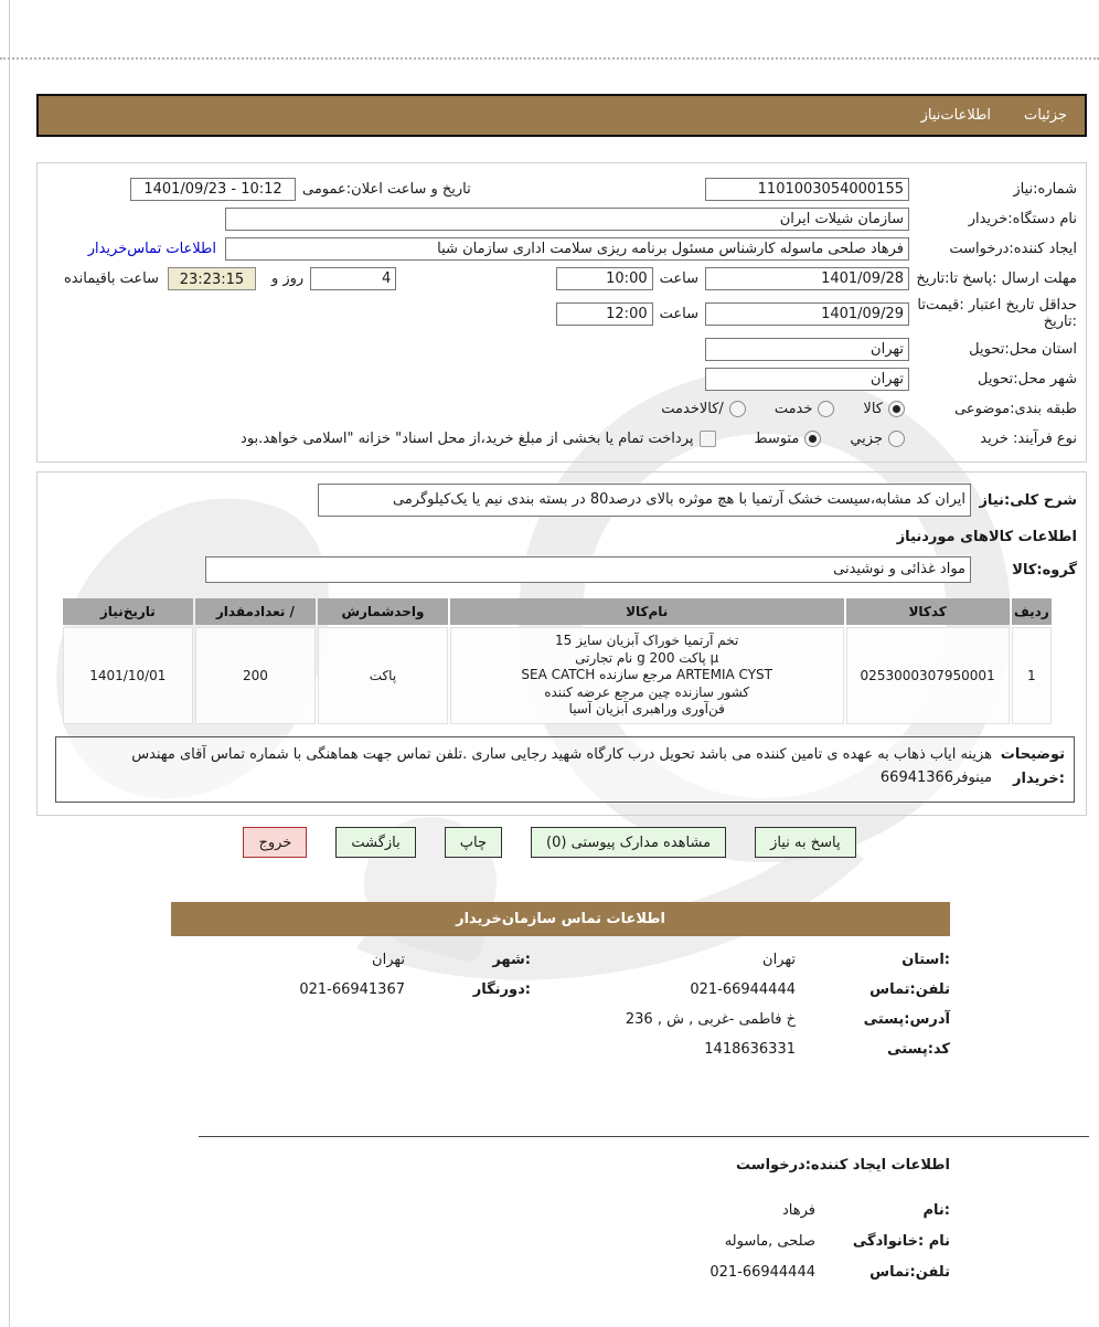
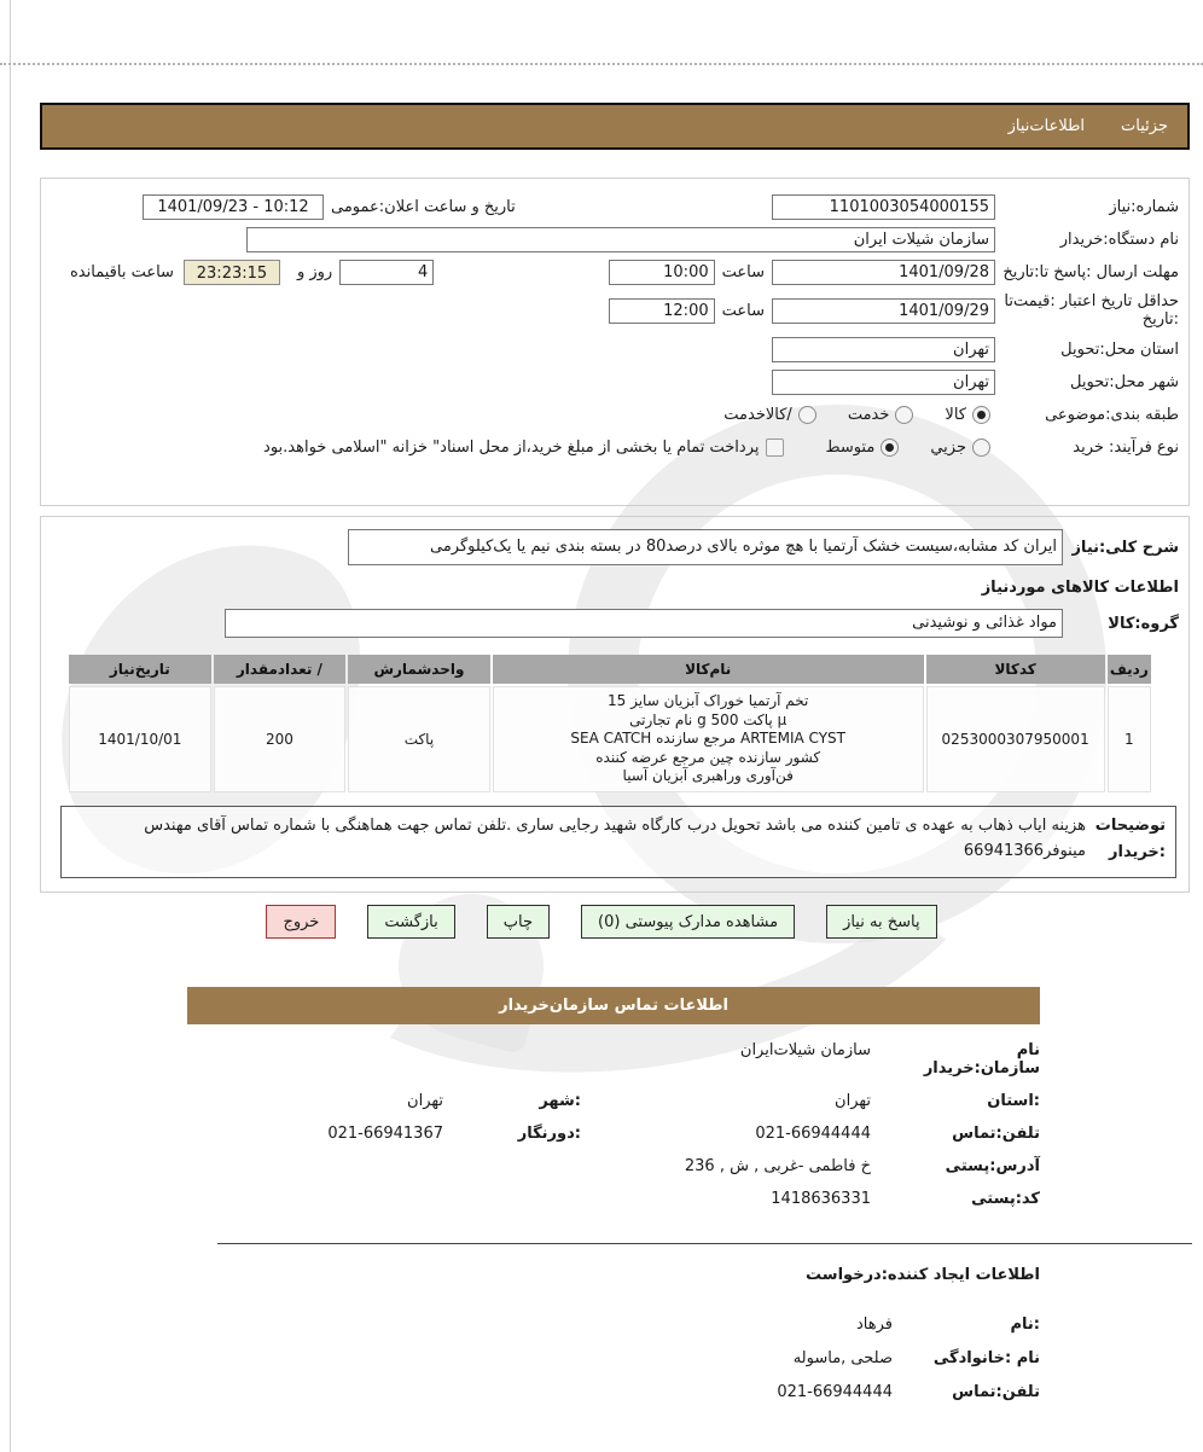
  جزئیات
  اطلاعات‌نیاز
  شماره:نیاز
  1101003054000155
  تاریخ و ساعت اعلان:عمومی
  10:12 - 1401/09/23
  نام دستگاه:خریدار
  سازمان شیلات ایران
- ایجاد کننده:درخواست
- فرهاد صلحی ماسوله کارشناس مسئول برنامه ریزی سلامت اداری سازمان شیا
- اطلاعات تماس‌خریدار
  مهلت ارسال :پاسخ تا:تاریخ
  1401/09/28
  ساعت
  10:00
  4
  روز و
  23:23:15
  ساعت باقیمانده
  حداقل تاریخ اعتبار :قیمت‌تا
  :تاریخ
  1401/09/29
  ساعت
  12:00
  استان محل:تحویل
  تهران
  شهر محل:تحویل
  تهران
  طبقه بندی:موضوعی
  کالا
  خدمت
  /کالاخدمت
  نوع فرآیند: خرید
  جزیي
  متوسط
  پرداخت تمام یا بخشی از مبلغ خرید،از محل اسناد" خزانه "اسلامی خواهد.بود
  شرح کلی:نیاز
  ایران کد مشابه،سیست خشک آرتمیا با هچ موثره بالای درصد80 در بسته بندی نیم یا یک‌کیلوگرمی
  اطلاعات کالاهای موردنیاز
  گروه:کالا
  مواد غذائی و نوشیدنی
  ردیف	کدکالا	نام‌کالا	واحدشمارش	/ تعدادمقدار	تاریخ‌نیاز
- 1	0253000307950001	تخم آرتمیا خوراک آبزیان سایز 15 µ پاکت 200 g نام تجارتی ARTEMIA CYST مرجع سازنده SEA CATCH کشور سازنده چین مرجع عرضه کننده فن‌آوری وراهبری آبزیان آسیا	پاکت	200	1401/10/01
+ 1	0253000307950001	تخم آرتمیا خوراک آبزیان سایز 15 µ پاکت 500 g نام تجارتی ARTEMIA CYST مرجع سازنده SEA CATCH کشور سازنده چین مرجع عرضه کننده فن‌آوری وراهبری آبزیان آسیا	پاکت	200	1401/10/01
  توضیحات
  :خریدار
  هزینه ایاب ذهاب به عهده ی تامین کننده می باشد تحویل درب کارگاه شهید رجایی ساری .تلفن تماس جهت هماهنگی با شماره تماس آقای مهندس مینوفر66941366
  پاسخ به نیاز
  مشاهده مدارک پیوستی (0)
  چاپ
  بازگشت
  خروج
  اطلاعات تماس سازمان‌خریدار
+ نام سازمان:خریدار
+ سازمان شیلات‌ایران
  :استان
  تهران
  :شهر
  تهران
  تلفن:تماس
  021-66944444
  :دورنگار
  021-66941367
  آدرس:پستی
  خ فاطمی -غربی , ش , 236
  کد:پستی
  1418636331
  اطلاعات ایجاد کننده:درخواست
  :نام
  فرهاد
  نام :خانوادگی
  صلحی ,ماسوله
  تلفن:تماس
  021-66944444
